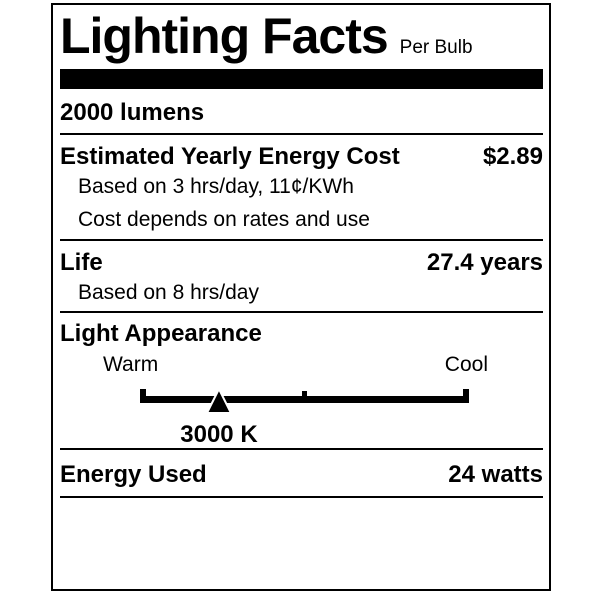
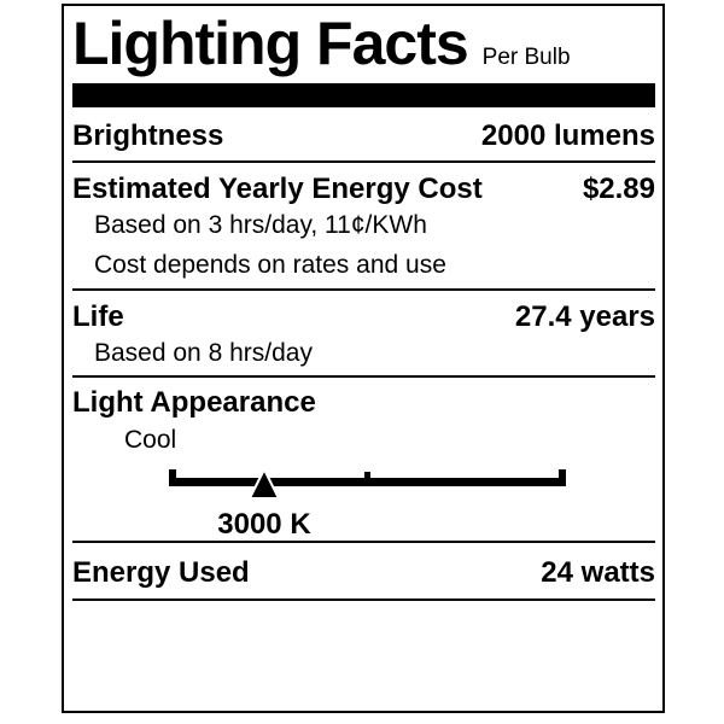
  Lighting Facts
  Per Bulb
+ Brightness
  2000 lumens
  Estimated Yearly Energy Cost
  $2.89
  Based on 3 hrs/day, 11¢/KWh
  Cost depends on rates and use
  Life
  27.4 years
  Based on 8 hrs/day
  Light Appearance
- Warm
  Cool
  3000 K
  Energy Used
  24 watts
